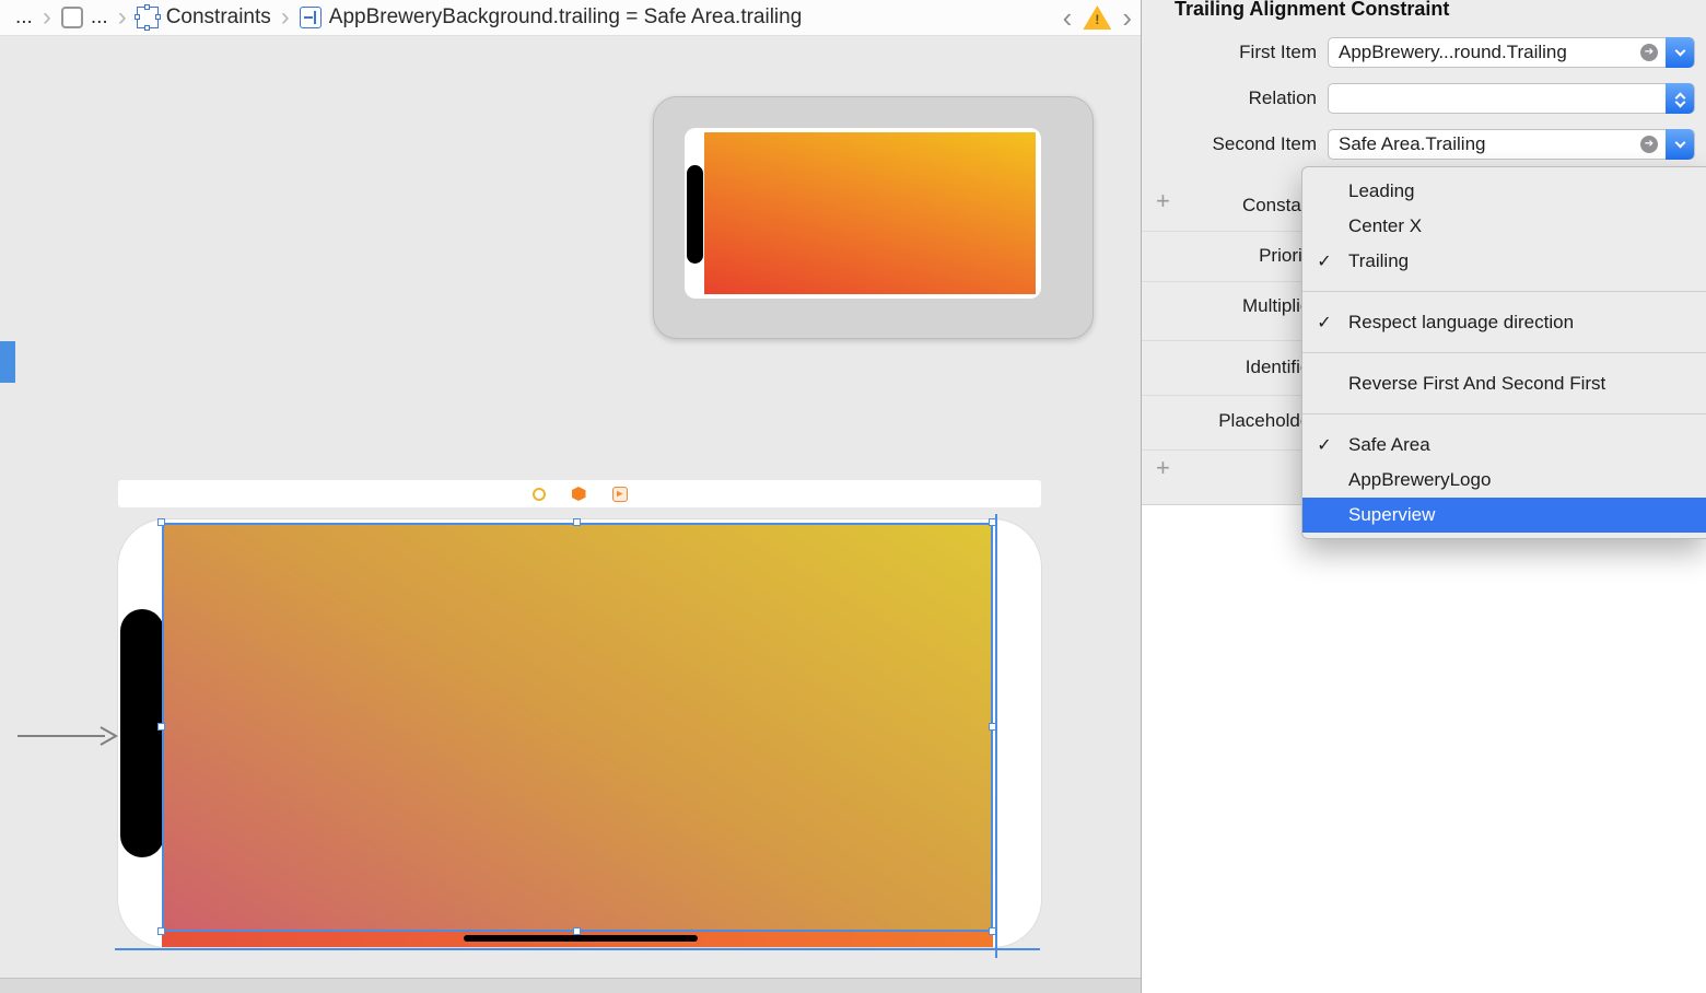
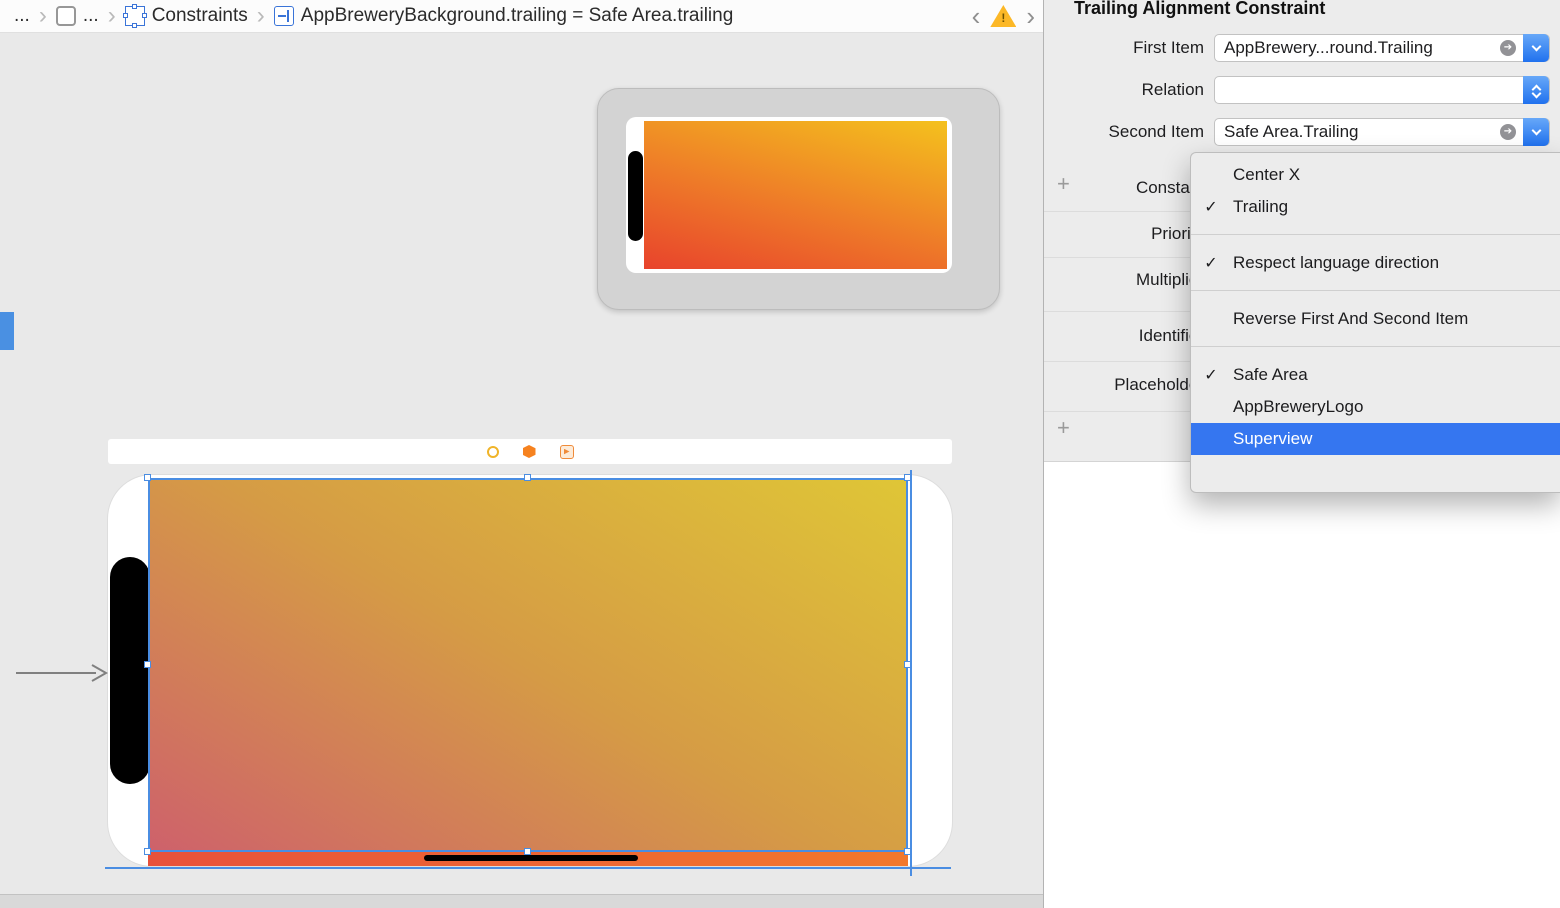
  ...
  ›
  ...
  ›
  Constraints
  ›
  AppBreweryBackground.trailing = Safe Area.trailing
  ‹
  !
  ›
  Trailing Alignment Constraint
  First Item
  AppBrewery...round.Trailing
  ➔
  Relation
  Second Item
  Safe Area.Trailing
  ➔
  +
  Consta
  Priori
  Multipli
  Identifi
  Placehold
  +
- Leading
  Center X
  ✓
  Trailing
  ✓
  Respect language direction
- Reverse First And Second First
+ Reverse First And Second Item
  ✓
  Safe Area
  AppBreweryLogo
  Superview
